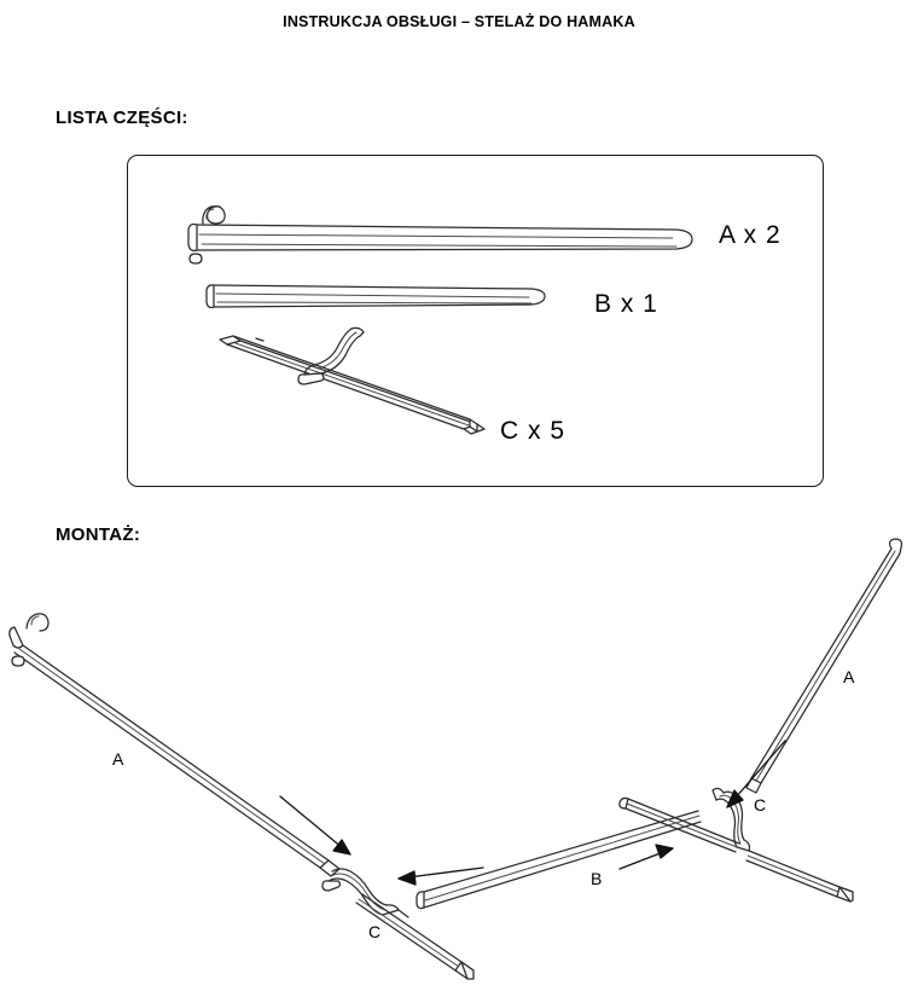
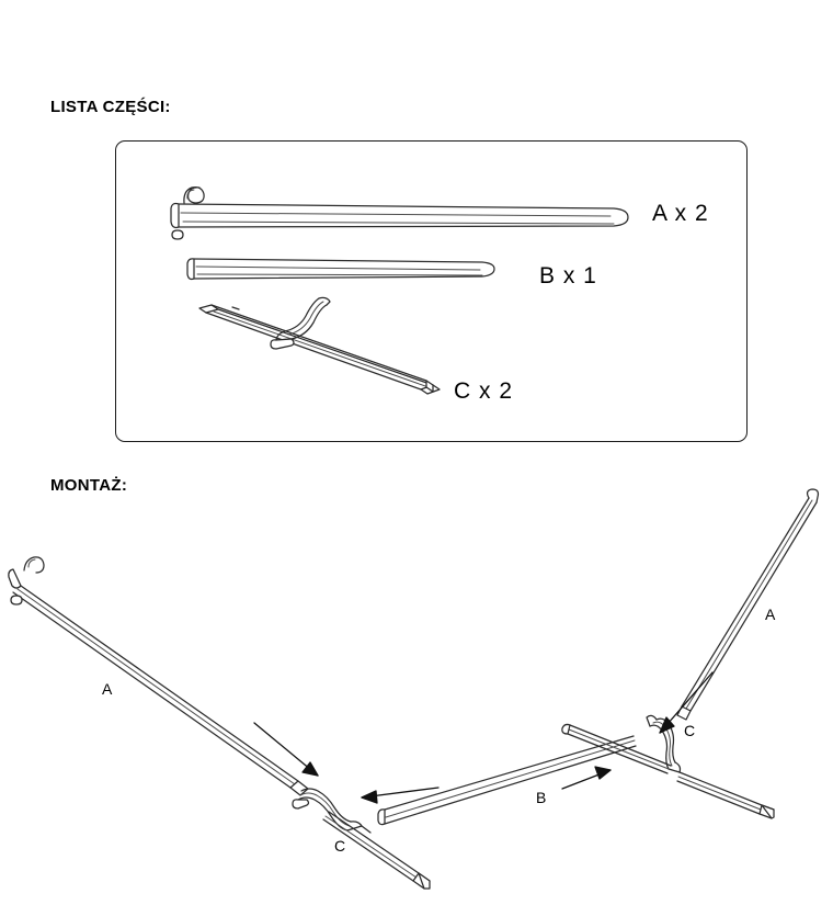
- INSTRUKCJA OBSŁUGI – STELAŻ DO HAMAKA
  LISTA CZĘŚCI:
  A x 2
  B x 1
- C x 5
+ C x 2
  MONTAŻ:
  A
  A
  B
  C
  C
